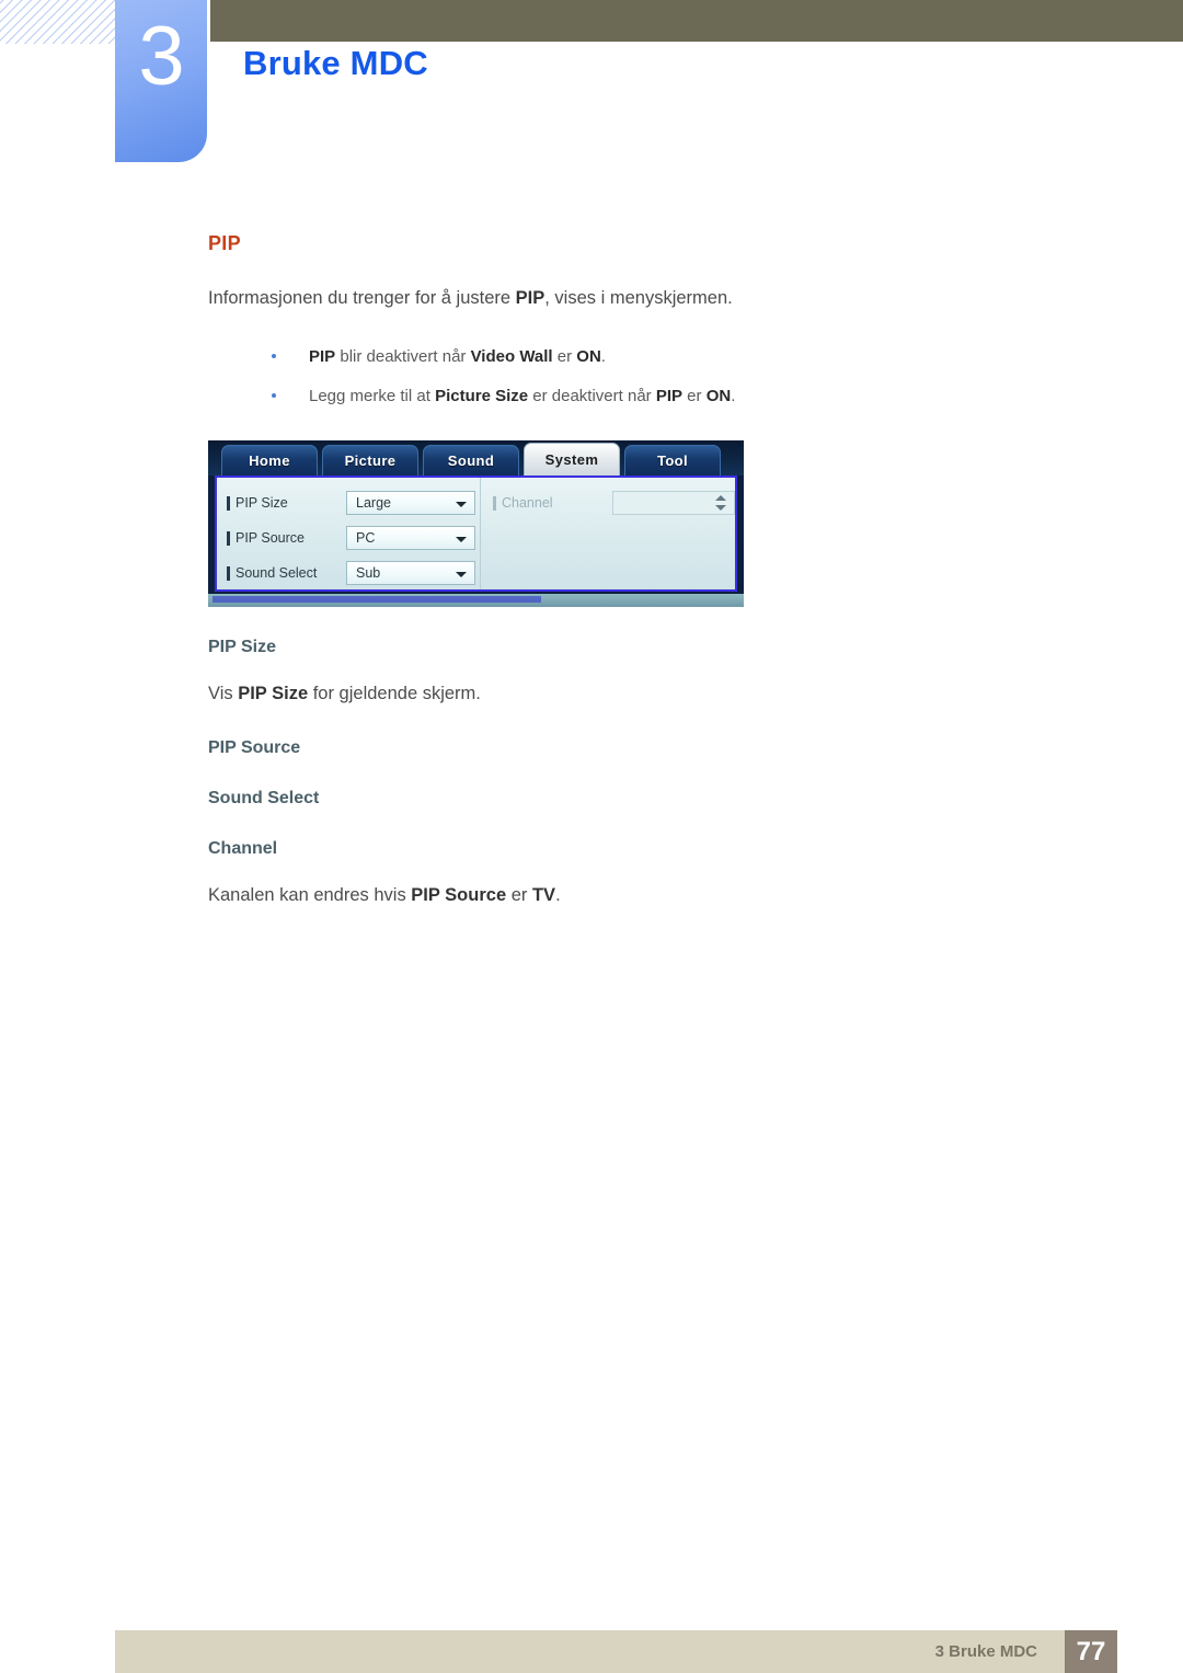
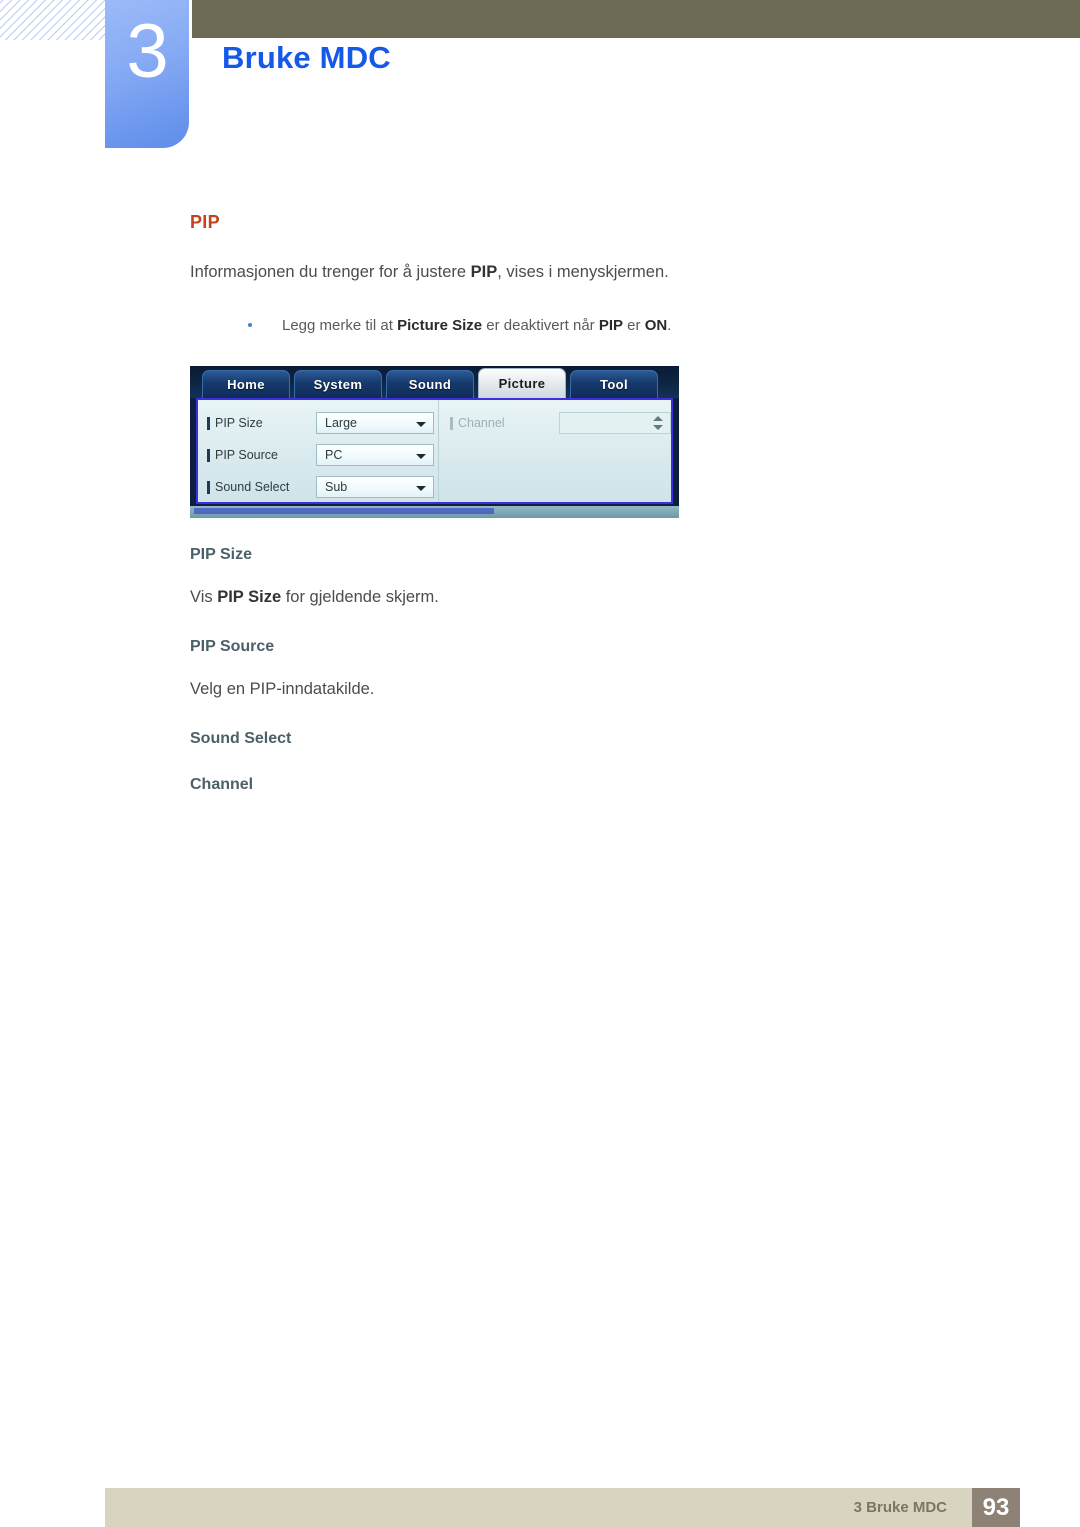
  3
  Bruke MDC
  PIP
  Informasjonen du trenger for å justere PIP, vises i menyskjermen.
- PIP blir deaktivert når Video Wall er ON.
  Legg merke til at Picture Size er deaktivert når PIP er ON.
  Home
- Picture
+ System
  Sound
- System
+ Picture
  Tool
  PIP Size
  Large
  PIP Source
  PC
  Sound Select
  Sub
  Channel
  PIP Size
  Vis PIP Size for gjeldende skjerm.
  PIP Source
+ Velg en PIP-inndatakilde.
  Sound Select
  Channel
- Kanalen kan endres hvis PIP Source er TV.
  3 Bruke MDC
- 77
+ 93
